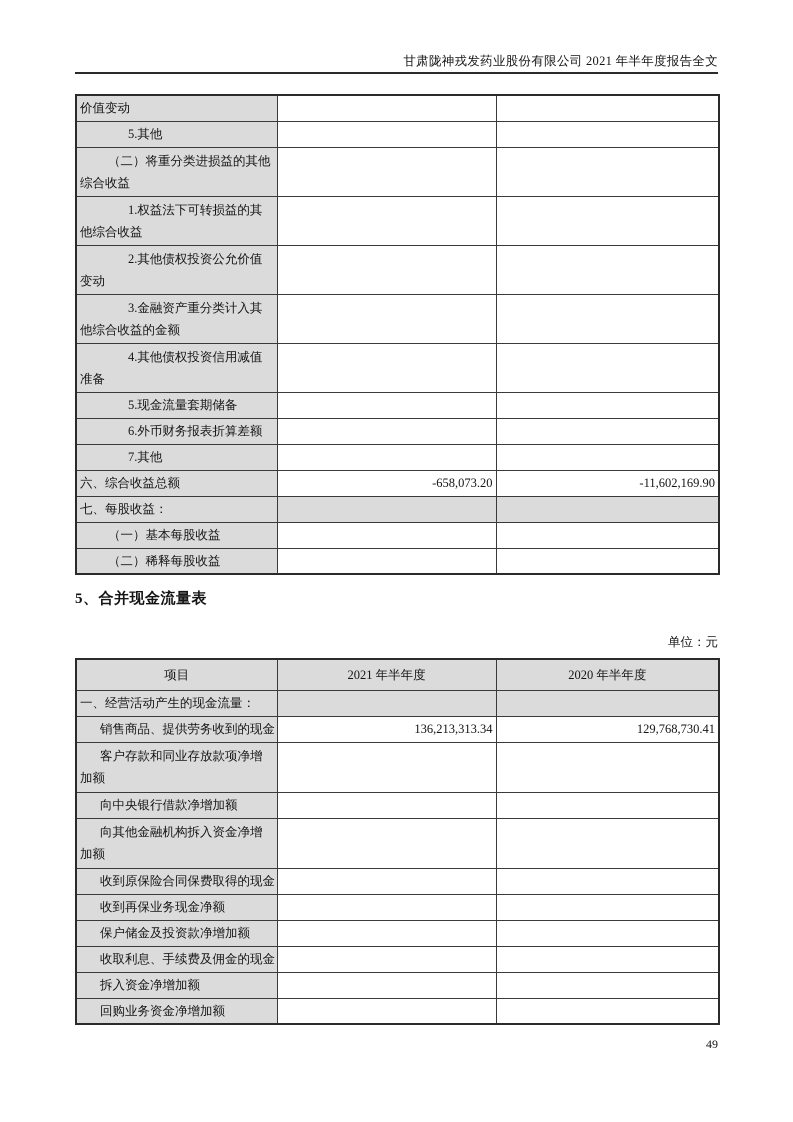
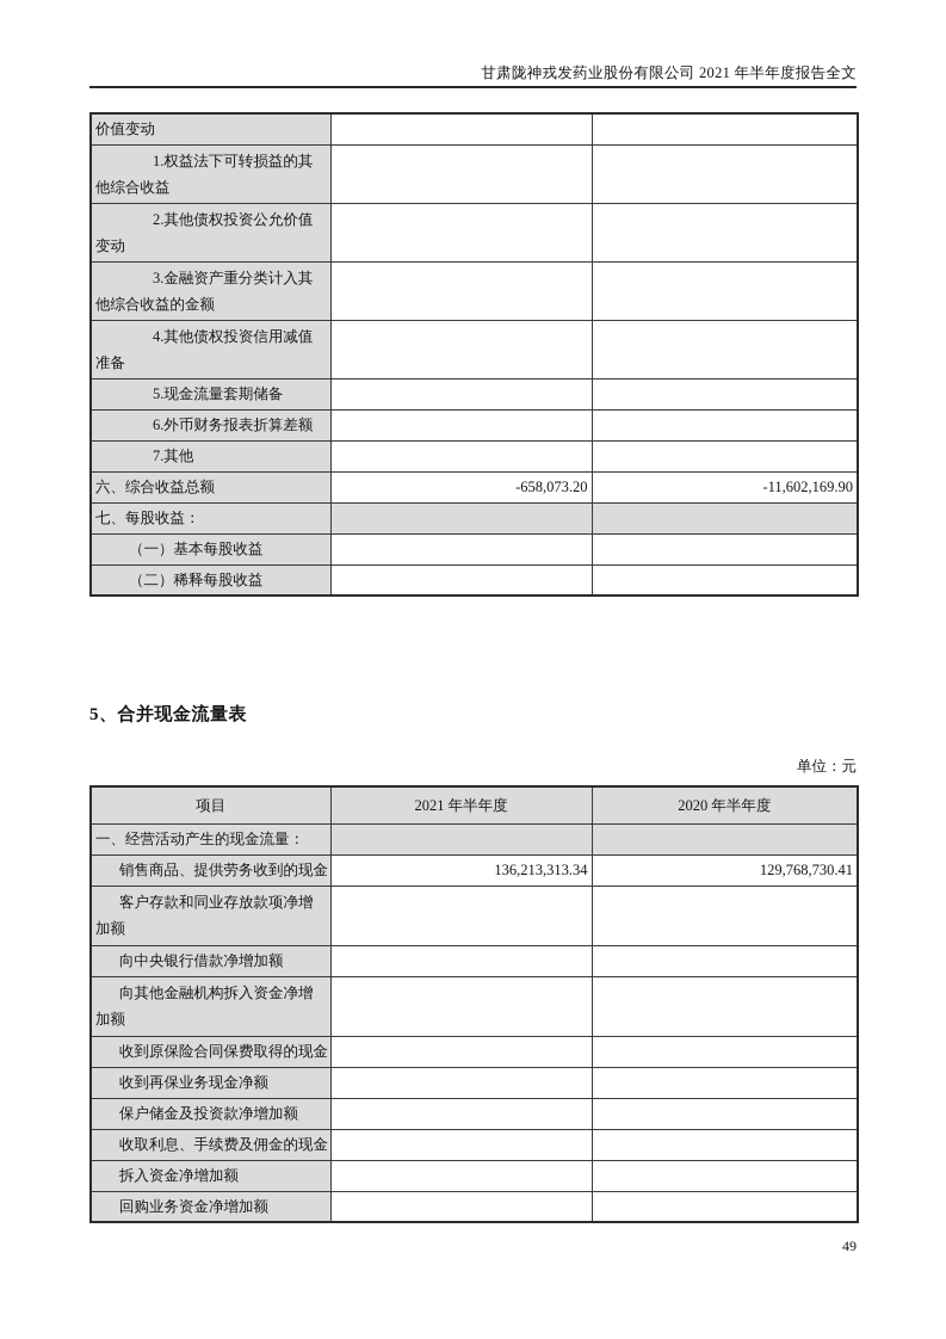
  甘肃陇神戎发药业股份有限公司 2021 年半年度报告全文
  价值变动
- 5.其他
- （二）将重分类进损益的其他综合收益
  1.权益法下可转损益的其他综合收益
  2.其他债权投资公允价值变动
  3.金融资产重分类计入其他综合收益的金额
  4.其他债权投资信用减值准备
  5.现金流量套期储备
  6.外币财务报表折算差额
  7.其他
  六、综合收益总额	-658,073.20	-11,602,169.90
  七、每股收益：
  （一）基本每股收益
  （二）稀释每股收益
  5、合并现金流量表
  单位：元
  项目	2021 年半年度	2020 年半年度
  一、经营活动产生的现金流量：
  销售商品、提供劳务收到的现金	136,213,313.34	129,768,730.41
  客户存款和同业存放款项净增加额
  向中央银行借款净增加额
  向其他金融机构拆入资金净增加额
  收到原保险合同保费取得的现金
  收到再保业务现金净额
  保户储金及投资款净增加额
  收取利息、手续费及佣金的现金
  拆入资金净增加额
  回购业务资金净增加额
  49
